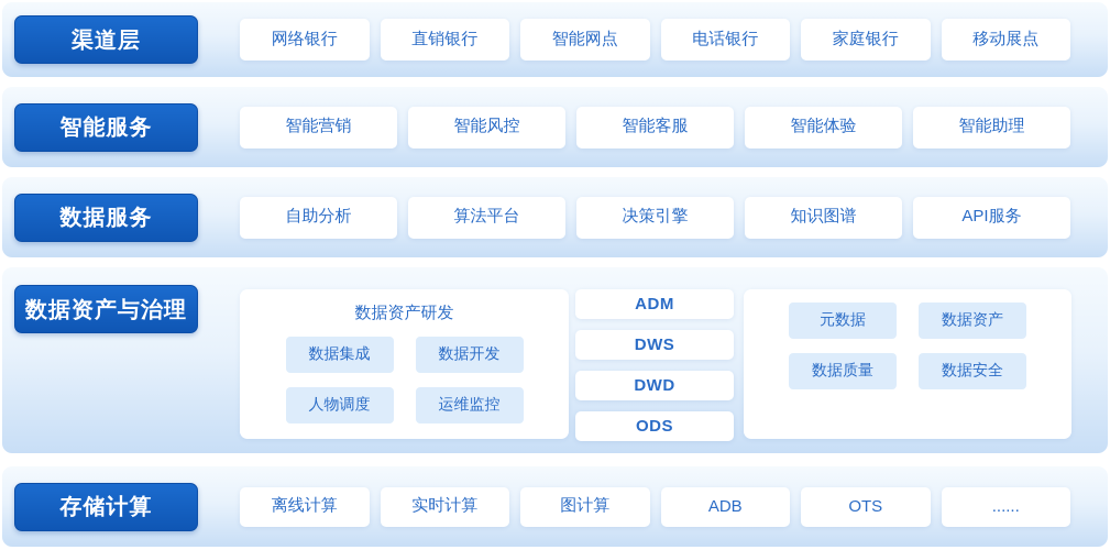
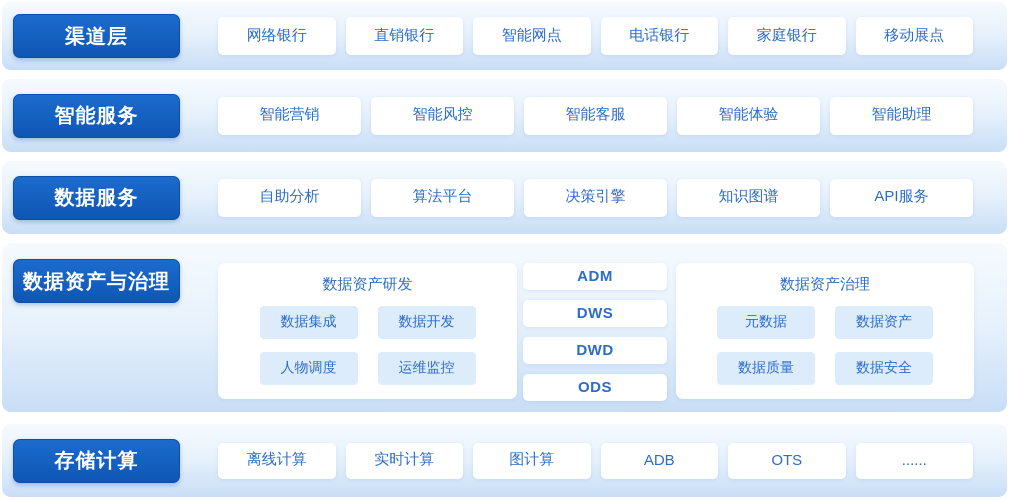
  渠道层
  网络银行
  直销银行
  智能网点
  电话银行
  家庭银行
  移动展点
  智能服务
  智能营销
  智能风控
  智能客服
  智能体验
  智能助理
  数据服务
  自助分析
  算法平台
  决策引擎
  知识图谱
  API服务
  数据资产与治理
  数据资产研发
  数据集成
  数据开发
  人物调度
  运维监控
  ADM
  DWS
  DWD
  ODS
+ 数据资产治理
  元数据
  数据资产
  数据质量
  数据安全
  存储计算
  离线计算
  实时计算
  图计算
  ADB
  OTS
  ......
